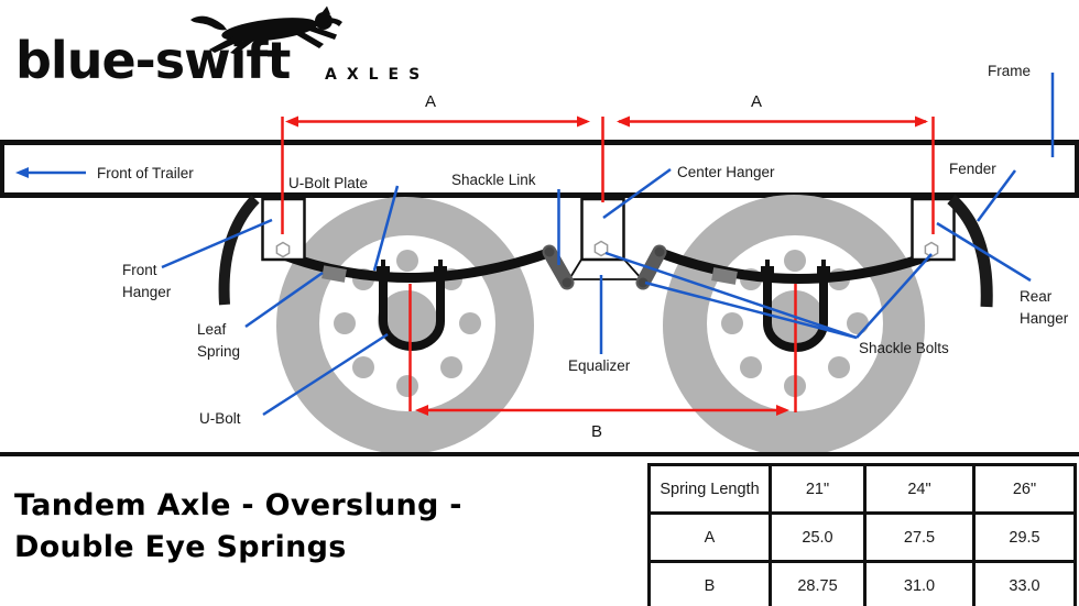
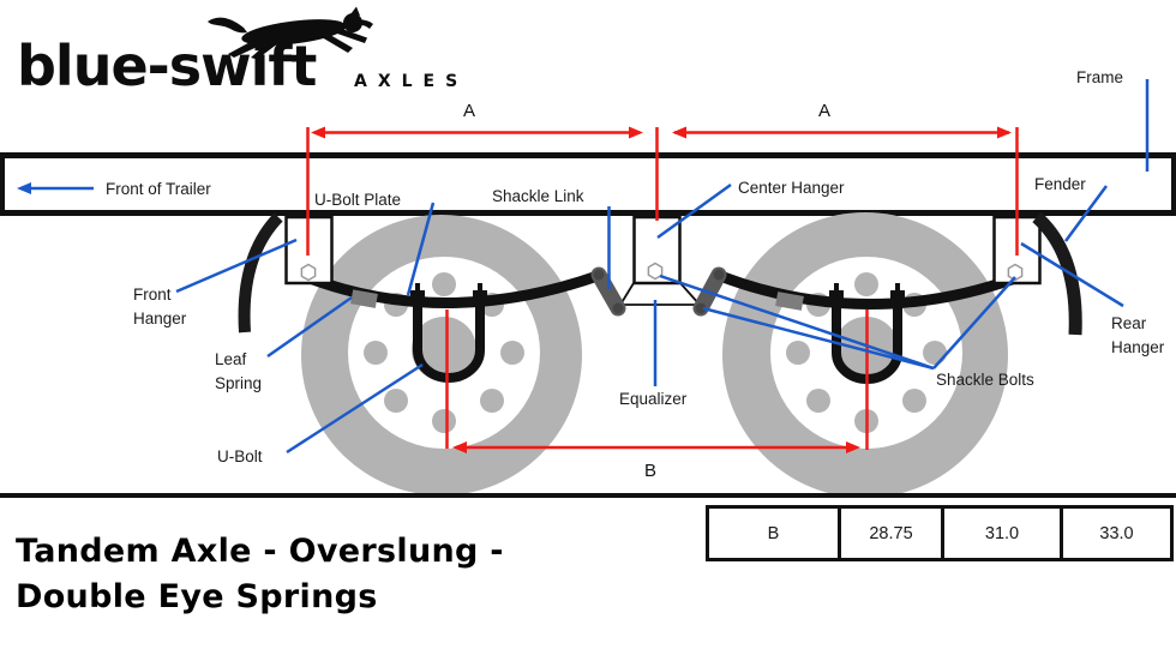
  blue-swift
  AXLES
  Front of Trailer
  U-Bolt Plate
  Shackle Link
  Center Hanger
  Fender
  Frame
  Front
  Hanger
  Leaf
  Spring
  U-Bolt
  Equalizer
  Shackle Bolts
  Rear
  Hanger
  A
  A
  B
  Tandem Axle - Overslung -
  Double Eye Springs
- Spring Length	21"	24"	26"
- A	25.0	27.5	29.5
  B	28.75	31.0	33.0
